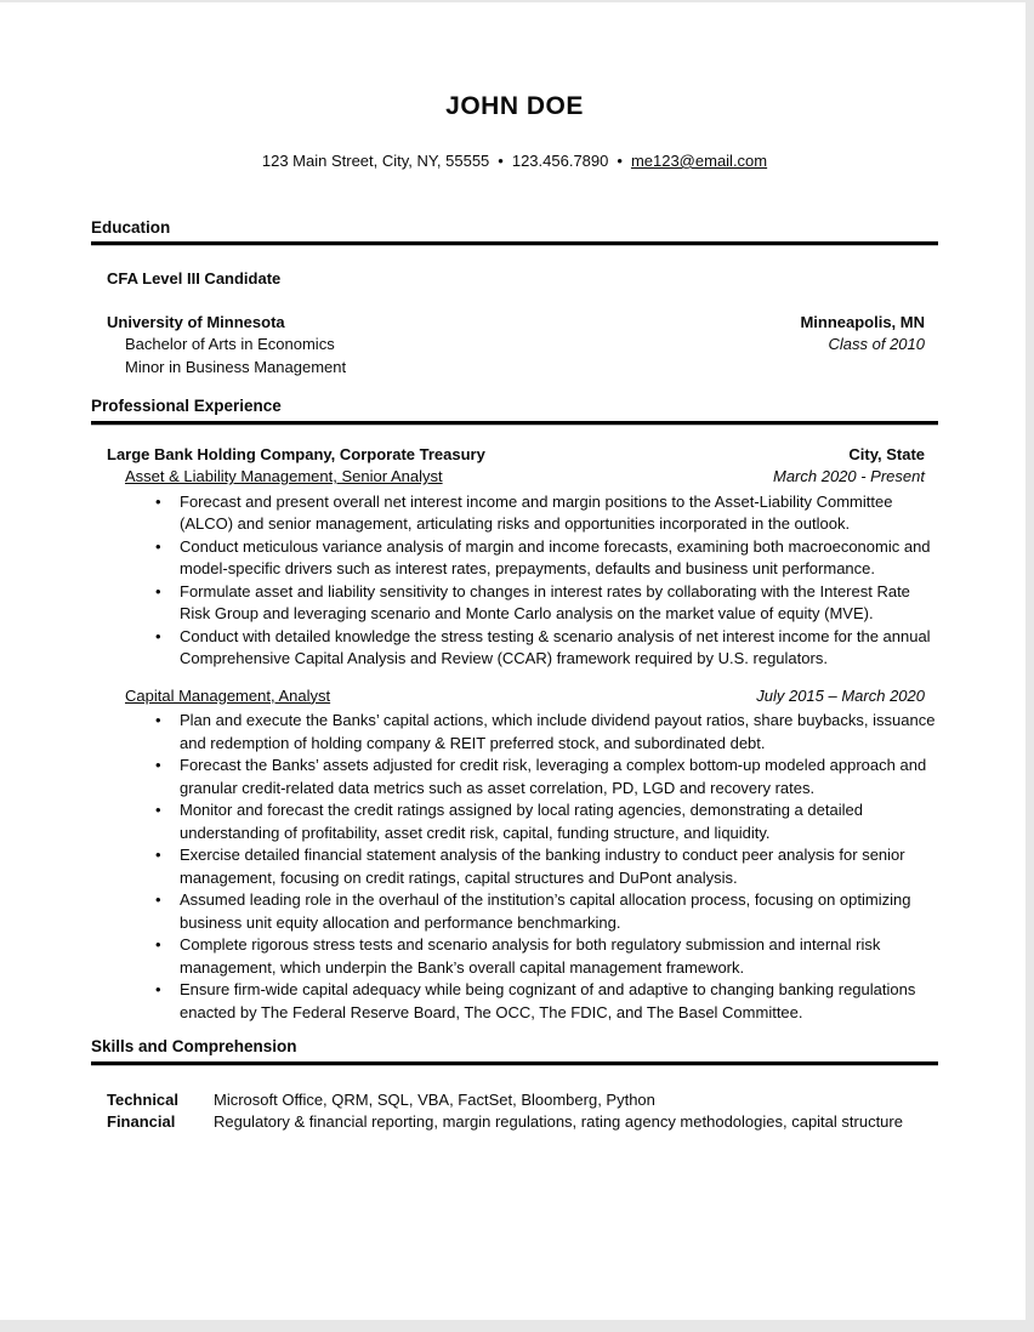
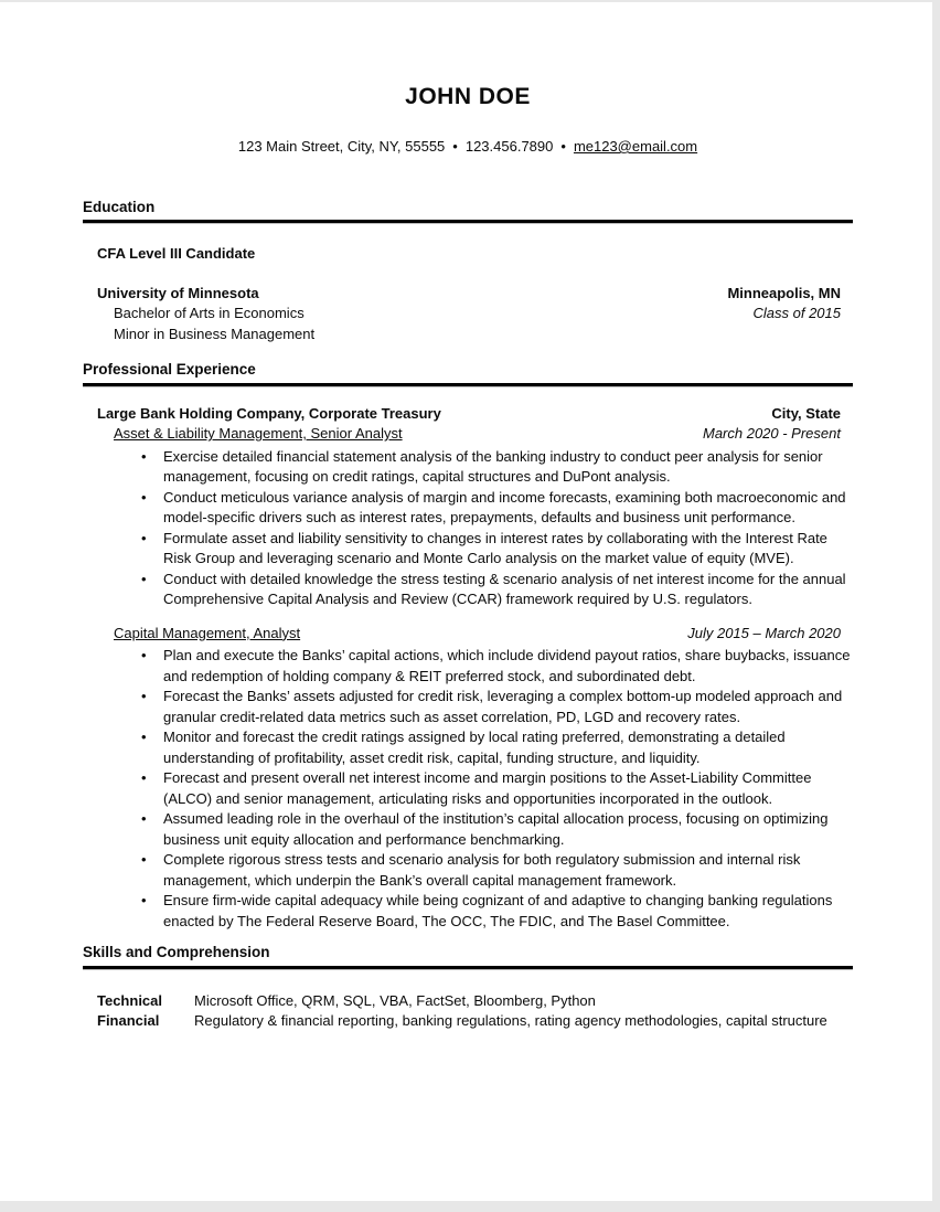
  JOHN DOE
  123 Main Street, City, NY, 55555 • 123.456.7890 • me123@email.com
  Education
  CFA Level III Candidate
  University of Minnesota
  Minneapolis, MN
  Bachelor of Arts in Economics
- Class of 2010
+ Class of 2015
  Minor in Business Management
  Professional Experience
  Large Bank Holding Company, Corporate Treasury
  City, State
  Asset & Liability Management, Senior Analyst
  March 2020 - Present
- Forecast and present overall net interest income and margin positions to the Asset-Liability Committee (ALCO) and senior management, articulating risks and opportunities incorporated in the outlook.
+ Exercise detailed financial statement analysis of the banking industry to conduct peer analysis for senior management, focusing on credit ratings, capital structures and DuPont analysis.
  Conduct meticulous variance analysis of margin and income forecasts, examining both macroeconomic and model-specific drivers such as interest rates, prepayments, defaults and business unit performance.
  Formulate asset and liability sensitivity to changes in interest rates by collaborating with the Interest Rate Risk Group and leveraging scenario and Monte Carlo analysis on the market value of equity (MVE).
  Conduct with detailed knowledge the stress testing & scenario analysis of net interest income for the annual Comprehensive Capital Analysis and Review (CCAR) framework required by U.S. regulators.
  Capital Management, Analyst
  July 2015 – March 2020
  Plan and execute the Banks’ capital actions, which include dividend payout ratios, share buybacks, issuance and redemption of holding company & REIT preferred stock, and subordinated debt.
  Forecast the Banks’ assets adjusted for credit risk, leveraging a complex bottom-up modeled approach and granular credit-related data metrics such as asset correlation, PD, LGD and recovery rates.
- Monitor and forecast the credit ratings assigned by local rating agencies, demonstrating a detailed understanding of profitability, asset credit risk, capital, funding structure, and liquidity.
+ Monitor and forecast the credit ratings assigned by local rating preferred, demonstrating a detailed understanding of profitability, asset credit risk, capital, funding structure, and liquidity.
- Exercise detailed financial statement analysis of the banking industry to conduct peer analysis for senior management, focusing on credit ratings, capital structures and DuPont analysis.
+ Forecast and present overall net interest income and margin positions to the Asset-Liability Committee (ALCO) and senior management, articulating risks and opportunities incorporated in the outlook.
  Assumed leading role in the overhaul of the institution’s capital allocation process, focusing on optimizing business unit equity allocation and performance benchmarking.
  Complete rigorous stress tests and scenario analysis for both regulatory submission and internal risk management, which underpin the Bank’s overall capital management framework.
  Ensure firm-wide capital adequacy while being cognizant of and adaptive to changing banking regulations enacted by The Federal Reserve Board, The OCC, The FDIC, and The Basel Committee.
  Skills and Comprehension
  Technical
  Microsoft Office, QRM, SQL, VBA, FactSet, Bloomberg, Python
  Financial
- Regulatory & financial reporting, margin regulations, rating agency methodologies, capital structure
+ Regulatory & financial reporting, banking regulations, rating agency methodologies, capital structure
